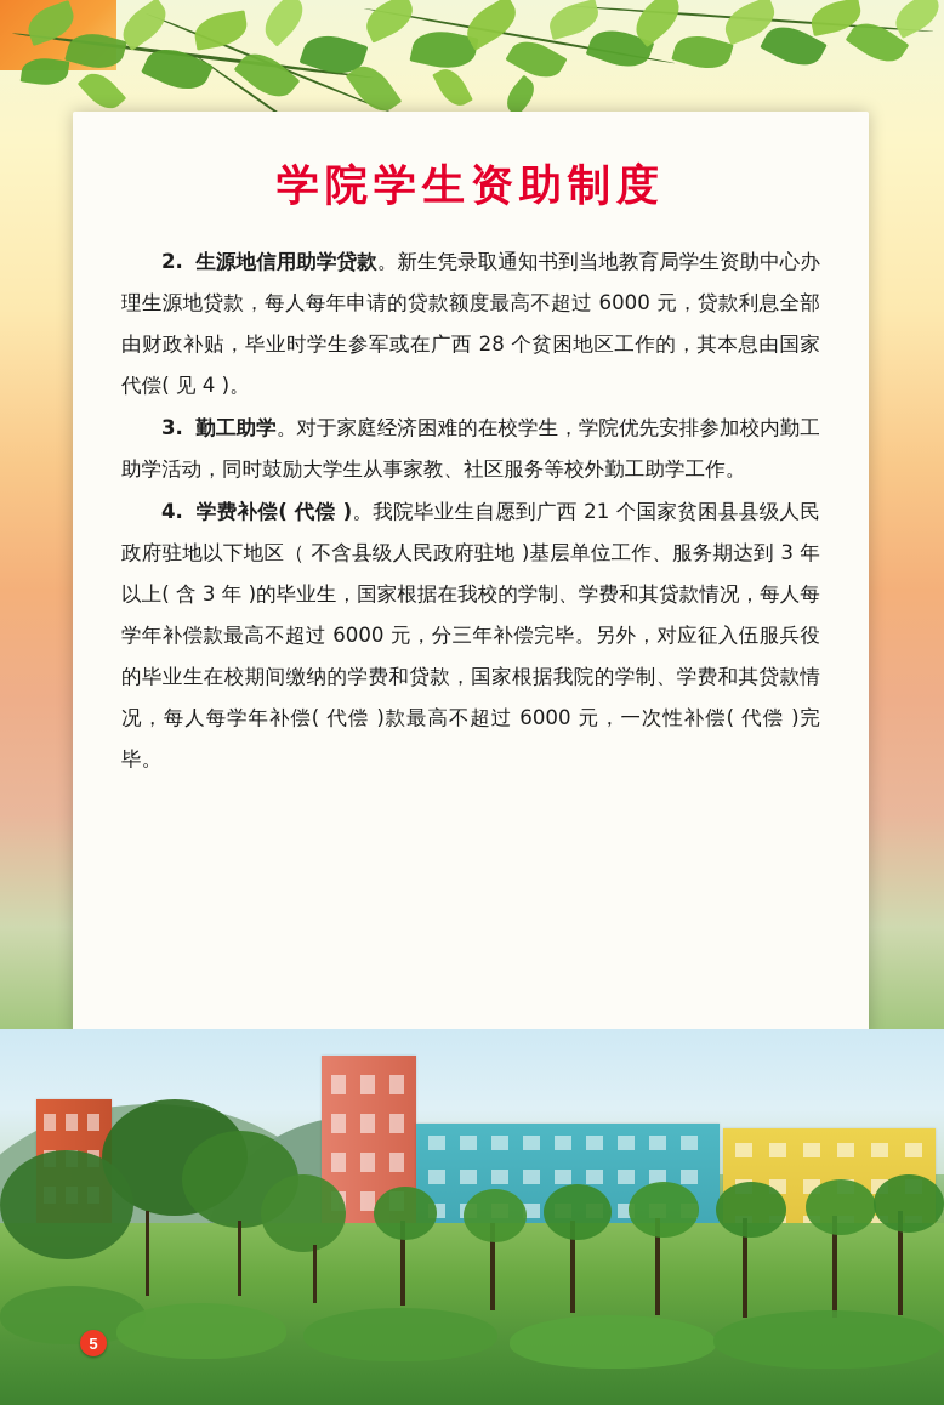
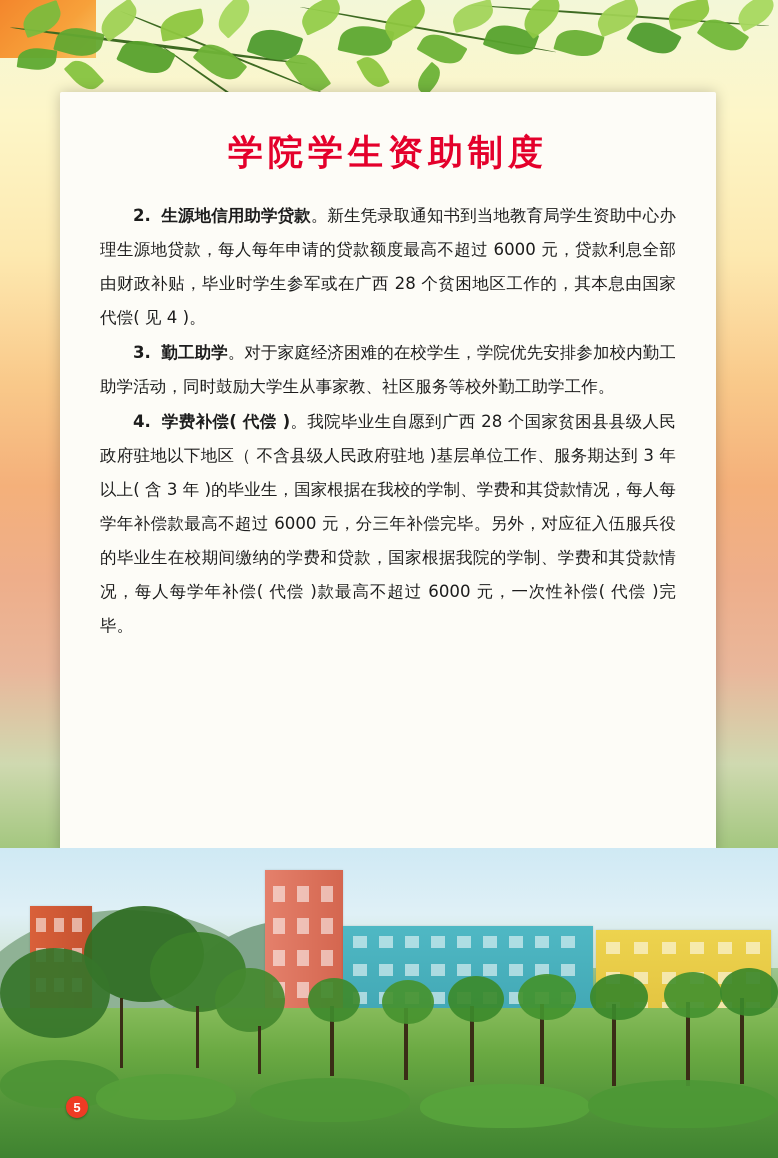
  学院学生资助制度
  2. 生源地信用助学贷款。新生凭录取通知书到当地教育局学生资助中心办理生源地贷款，每人每年申请的贷款额度最高不超过 6000 元，贷款利息全部由财政补贴，毕业时学生参军或在广西 28 个贫困地区工作的，其本息由国家代偿( 见 4 )。
  3. 勤工助学。对于家庭经济困难的在校学生，学院优先安排参加校内勤工助学活动，同时鼓励大学生从事家教、社区服务等校外勤工助学工作。
- 4. 学费补偿( 代偿 )。我院毕业生自愿到广西 21 个国家贫困县县级人民政府驻地以下地区（ 不含县级人民政府驻地 )基层单位工作、服务期达到 3 年以上( 含 3 年 )的毕业生，国家根据在我校的学制、学费和其贷款情况，每人每学年补偿款最高不超过 6000 元，分三年补偿完毕。另外，对应征入伍服兵役的毕业生在校期间缴纳的学费和贷款，国家根据我院的学制、学费和其贷款情况，每人每学年补偿( 代偿 )款最高不超过 6000 元，一次性补偿( 代偿 )完毕。
+ 4. 学费补偿( 代偿 )。我院毕业生自愿到广西 28 个国家贫困县县级人民政府驻地以下地区（ 不含县级人民政府驻地 )基层单位工作、服务期达到 3 年以上( 含 3 年 )的毕业生，国家根据在我校的学制、学费和其贷款情况，每人每学年补偿款最高不超过 6000 元，分三年补偿完毕。另外，对应征入伍服兵役的毕业生在校期间缴纳的学费和贷款，国家根据我院的学制、学费和其贷款情况，每人每学年补偿( 代偿 )款最高不超过 6000 元，一次性补偿( 代偿 )完毕。
  5
